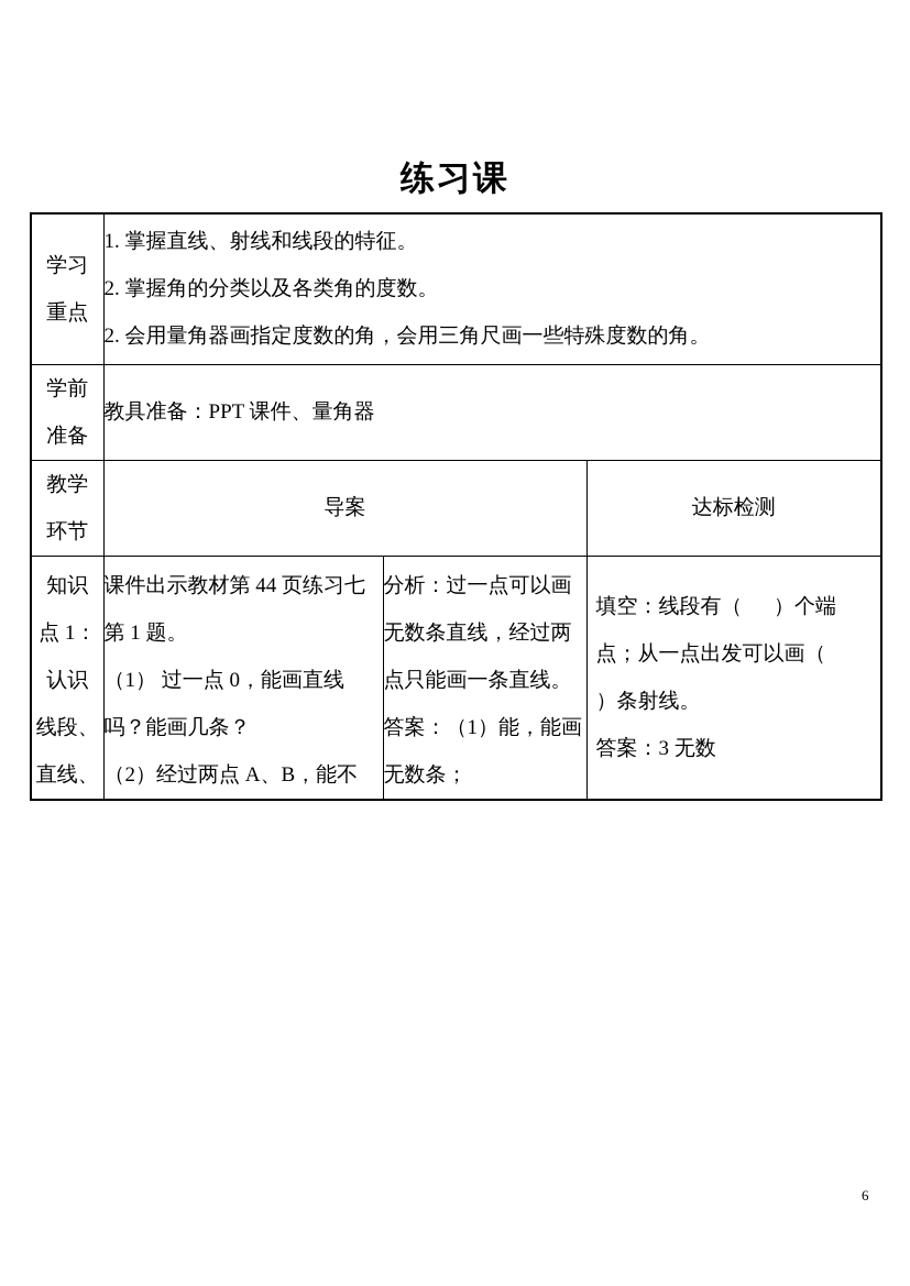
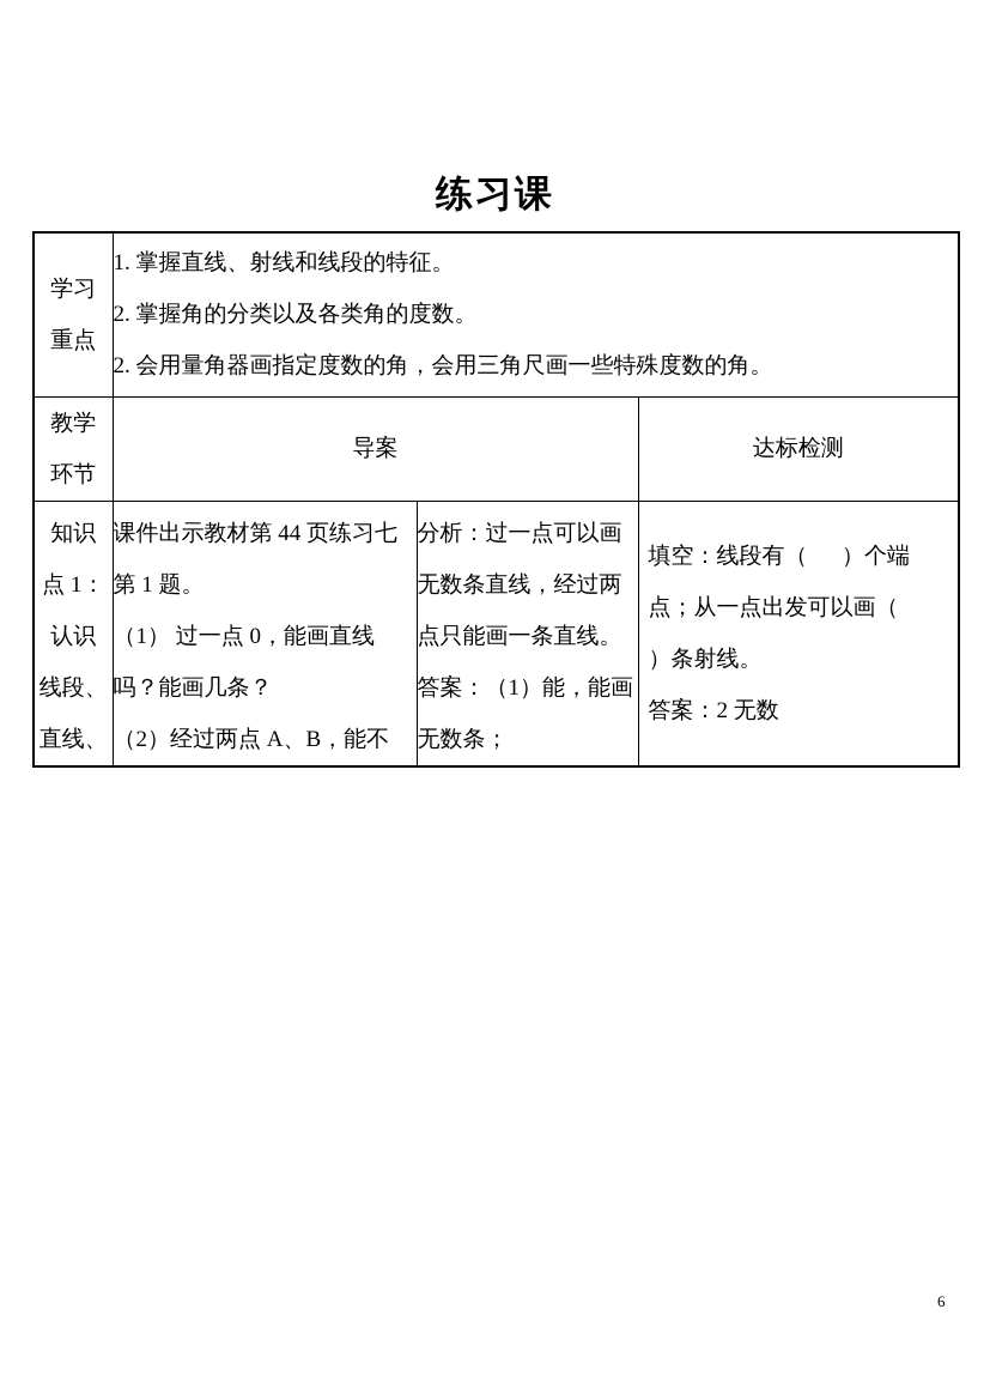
  练习课
  学习 重点	1. 掌握直线、射线和线段的特征。 2. 掌握角的分类以及各类角的度数。 2. 会用量角器画指定度数的角，会用三角尺画一些特殊度数的角。
- 学前 准备	教具准备：PPT 课件、量角器
  教学 环节	导案	达标检测
- 知识 点 1： 认识 线段、 直线、	课件出示教材第 44 页练习七第 1 题。 （1） 过一点 0，能画直线吗？能画几条？ （2）经过两点 A、B，能不	分析：过一点可以画无数条直线，经过两点只能画一条直线。 答案：（1）能，能画无数条；	填空：线段有（ ）个端点；从一点出发可以画（ ）条射线。 答案：3 无数
+ 知识 点 1： 认识 线段、 直线、	课件出示教材第 44 页练习七第 1 题。 （1） 过一点 0，能画直线吗？能画几条？ （2）经过两点 A、B，能不	分析：过一点可以画无数条直线，经过两点只能画一条直线。 答案：（1）能，能画无数条；	填空：线段有（ ）个端点；从一点出发可以画（ ）条射线。 答案：2 无数
  6
